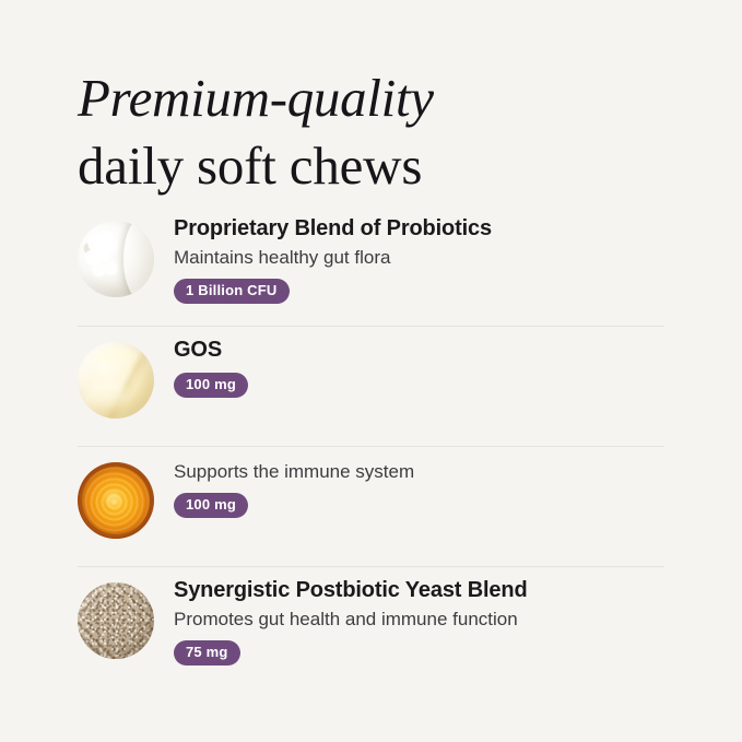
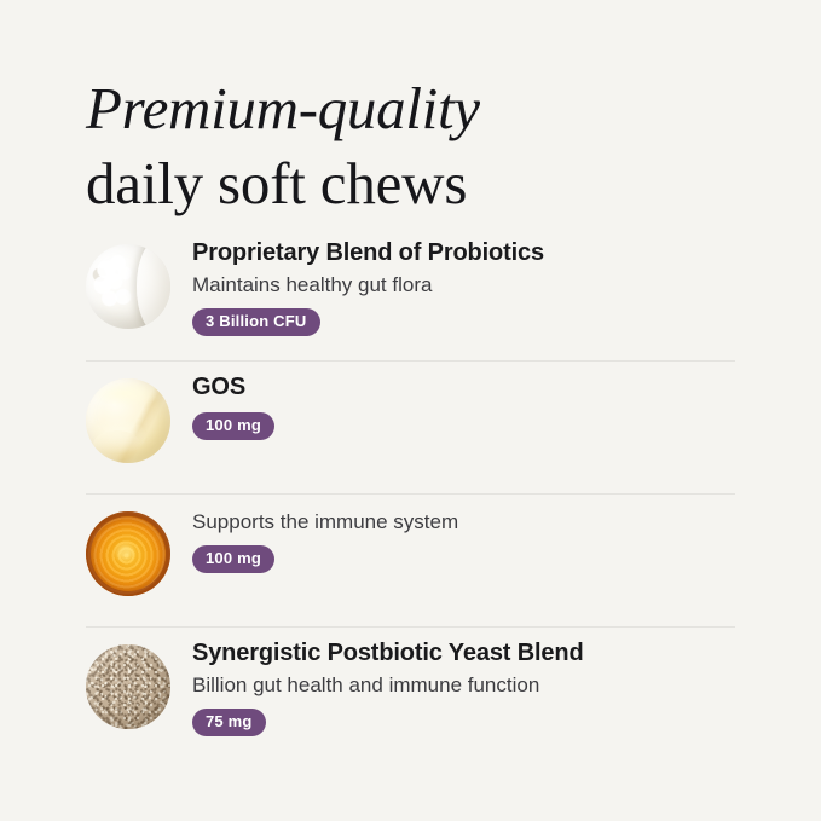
  Premium-quality
  daily soft chews
  Proprietary Blend of Probiotics
  Maintains healthy gut flora
- 1 Billion CFU
+ 3 Billion CFU
  GOS
  100 mg
  Supports the immune system
  100 mg
  Synergistic Postbiotic Yeast Blend
- Promotes gut health and immune function
+ Billion gut health and immune function
  75 mg
